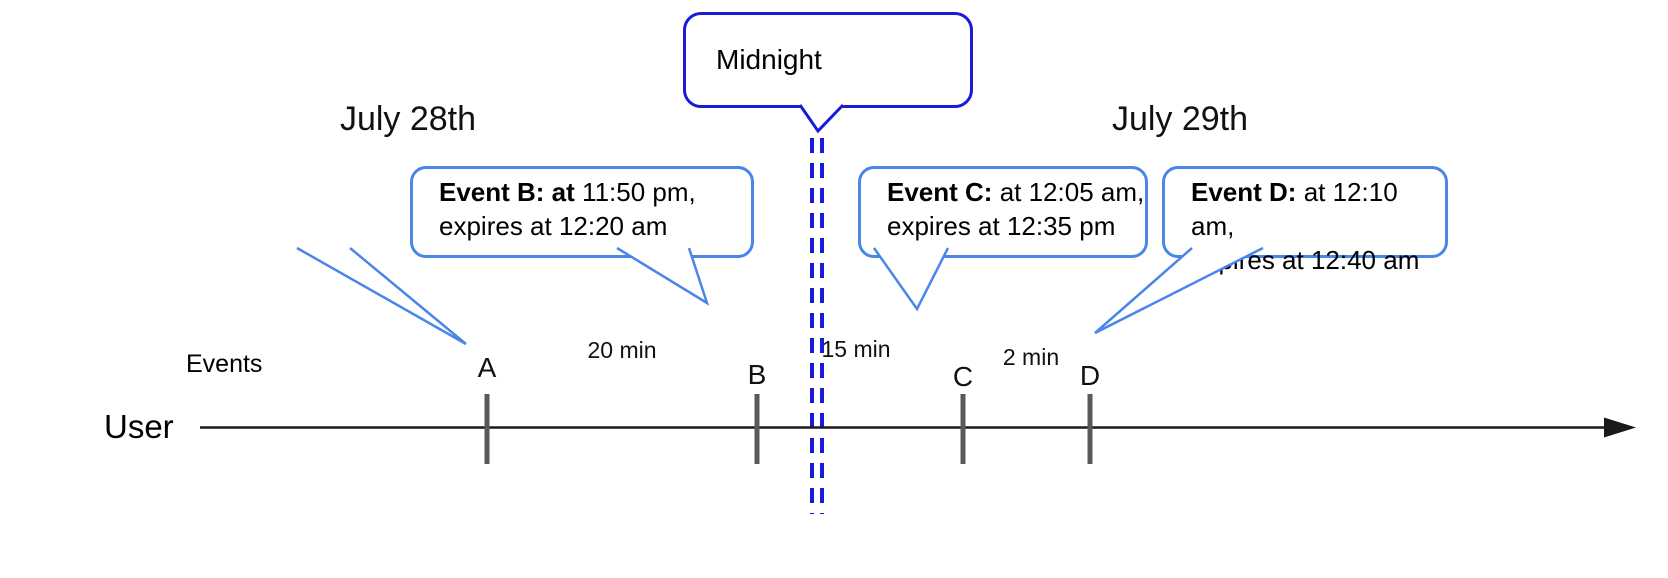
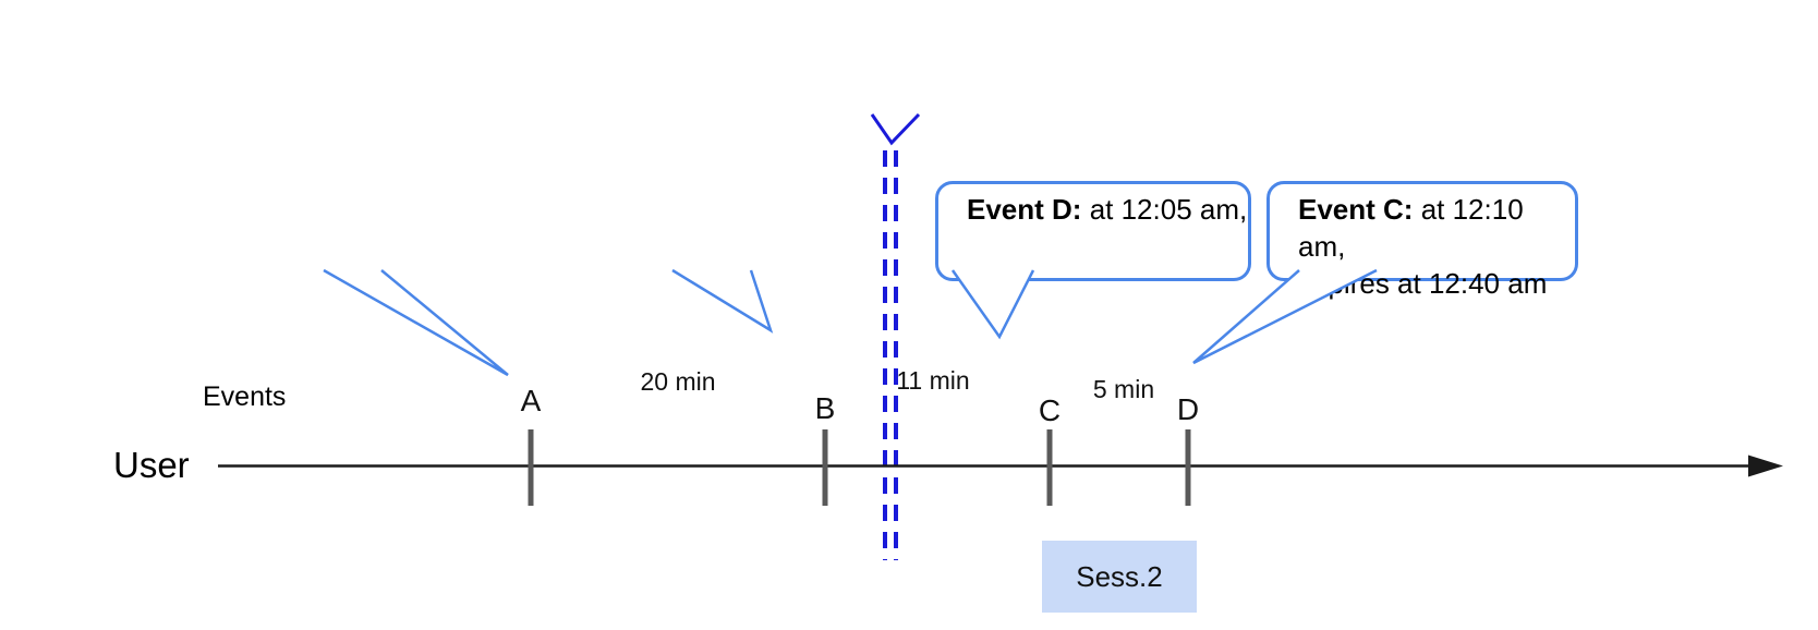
- July 28th
- July 29th
- Midnight
- Event B: at 11:50 pm,
- expires at 12:20 am
- Event C: at 12:05 am,
+ Event D: at 12:05 am,
- expires at 12:35 pm
- Event D: at 12:10 am,
+ Event C: at 12:10 am,
  res at 12:40 am
  Events
  User
  A
  B
  C
  D
  20 min
- 15 min
+ 11 min
- 2 min
+ 5 min
+ Sess.2
